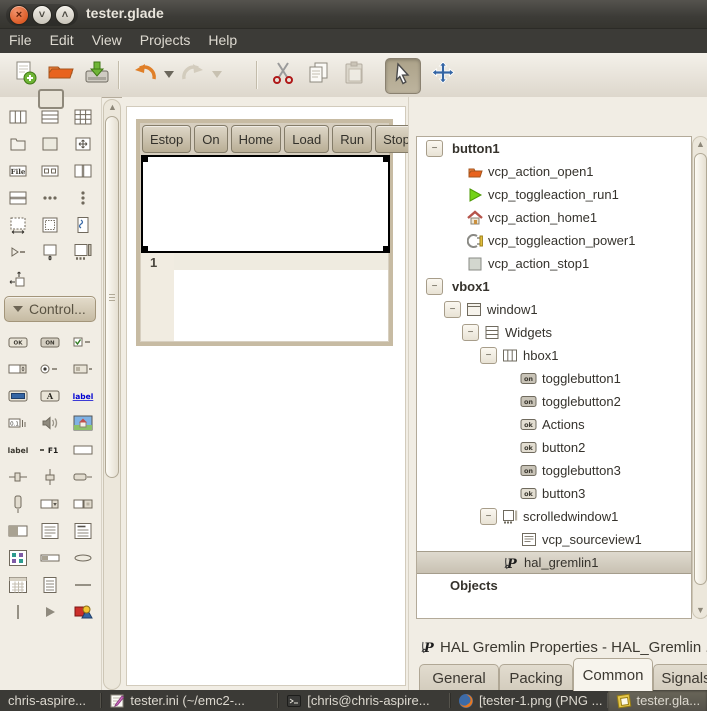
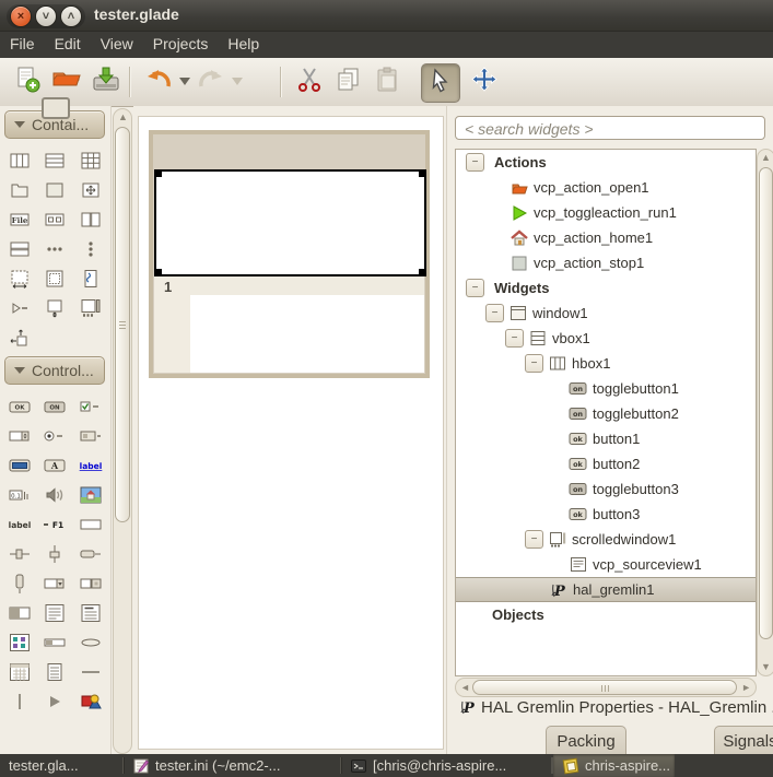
  ×
  ˅
  ˄
  tester.glade
  File Edit View Projects Help
+ Contai...
  File
  Control...
  A
  label
  label
  F1
  ▲
- Estop
- On
- Home
- Load
- Run
- Stop
  1
+ < search widgets >
  −
- button1
+ Actions
  vcp_action_open1
  vcp_toggleaction_run1
  vcp_action_home1
- vcp_toggleaction_power1
  vcp_action_stop1
  −
- vbox1
+ Widgets
  −
  window1
  −
- Widgets
+ vbox1
  −
  hbox1
  on
  togglebutton1
  on
  togglebutton2
  ok
- Actions
+ button1
  ok
  button2
  on
  togglebutton3
  ok
  button3
  −
  scrolledwindow1
  vcp_sourceview1
  P
  hal_gremlin1
  Objects
  ▲
  ▼
+ ◄
+ ►
  P
  HAL Gremlin Properties - HAL_Gremlin
- General
  Packing
- Common
  Signal
- chris-aspire...
+ tester.gla...
  tester.ini (~/emc2-...
  [chris@chris-aspire...
- [tester-1.png (PNG ...
- tester.gla...
+ chris-aspire...
